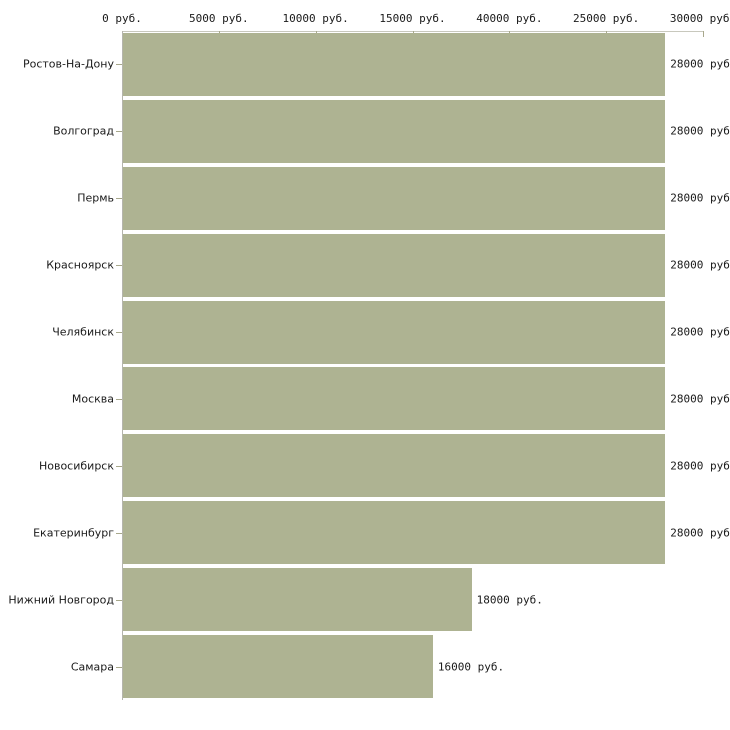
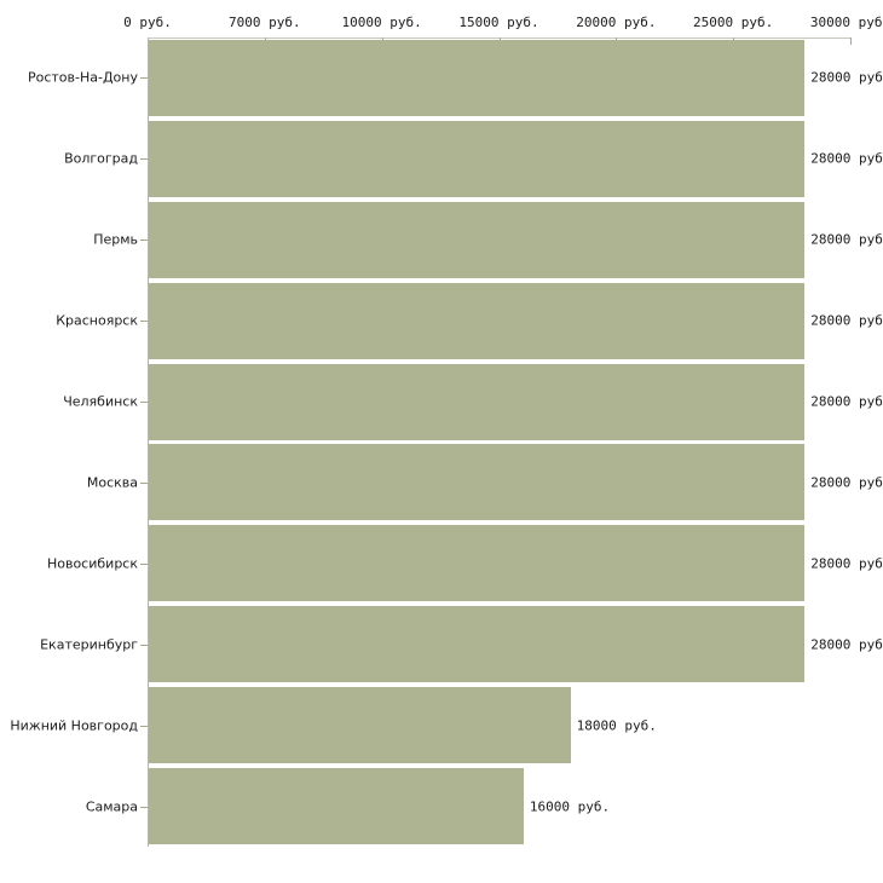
  0 руб.
- 5000 руб.
+ 7000 руб.
  10000 руб.
  15000 руб.
- 40000 руб.
+ 20000 руб.
  25000 руб.
  30000 руб
  Ростов-На-Дону
  Волгоград
  Пермь
  Красноярск
  Челябинск
  Москва
  Новосибирск
  Екатеринбург
  Нижний Новгород
  Самара
  28000 руб
  28000 руб
  28000 руб
  28000 руб
  28000 руб
  28000 руб
  28000 руб
  28000 руб
  18000 руб.
  16000 руб.
